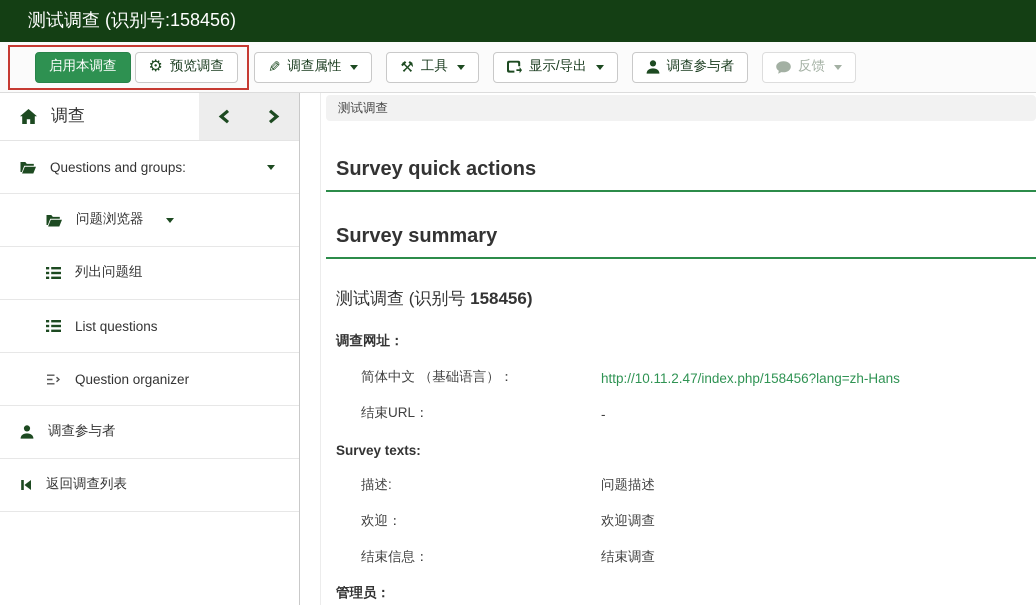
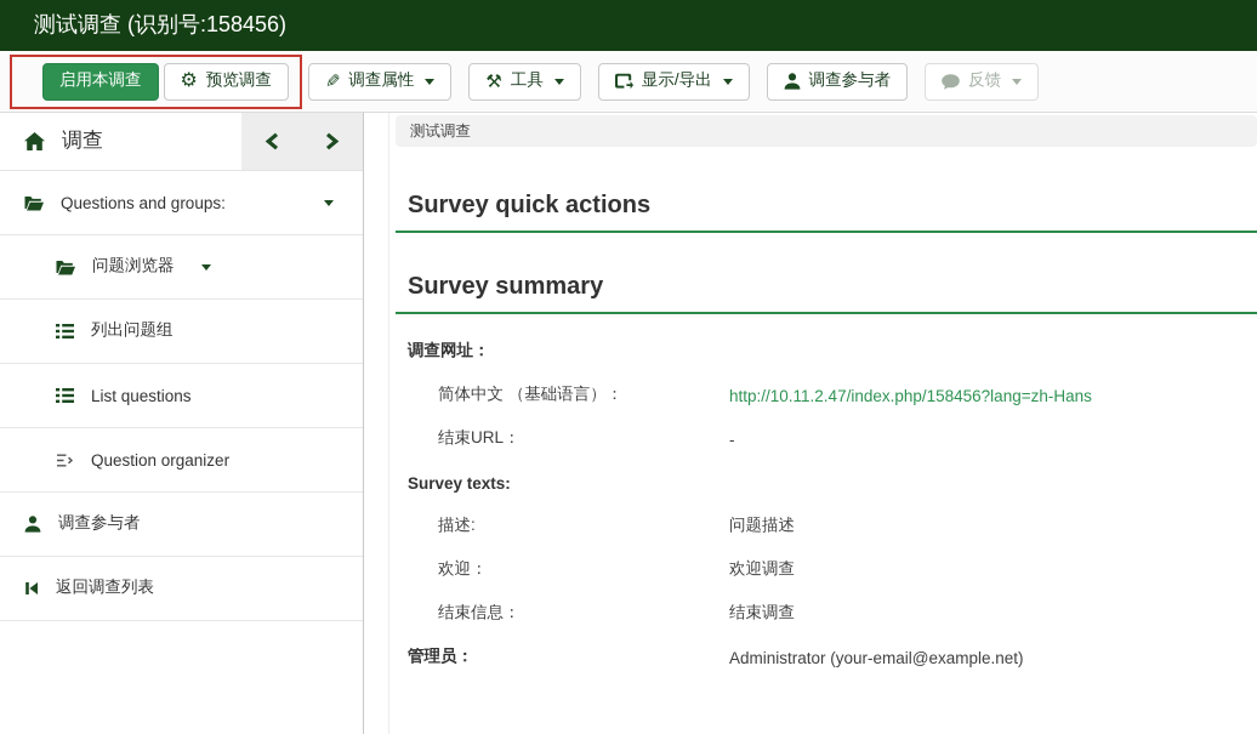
  测试调查 (识别号:158456)
  启用本调查
  预览调查
  调查属性
  工具
  显示/导出
  调查参与者
  反馈
  调查
  Questions and groups:
  问题浏览器
  列出问题组
  List questions
  Question organizer
  调查参与者
  返回调查列表
  测试调查
  Survey quick actions
  Survey summary
- 测试调查 (识别号 158456)
  调查网址：
  简体中文 （基础语言）：
  http://10.11.2.47/index.php/158456?lang=zh-Hans
  结束URL：
  -
  Survey texts:
  描述:
  问题描述
  欢迎：
  欢迎调查
  结束信息：
  结束调查
  管理员：
+ Administrator (your-email@example.net)
